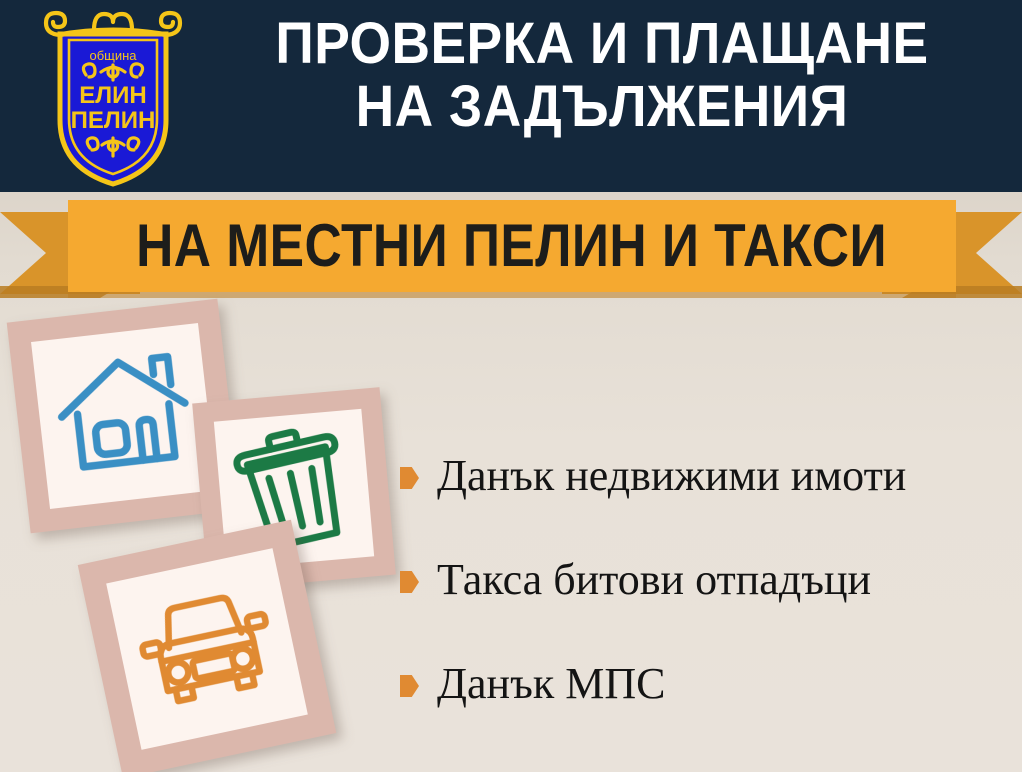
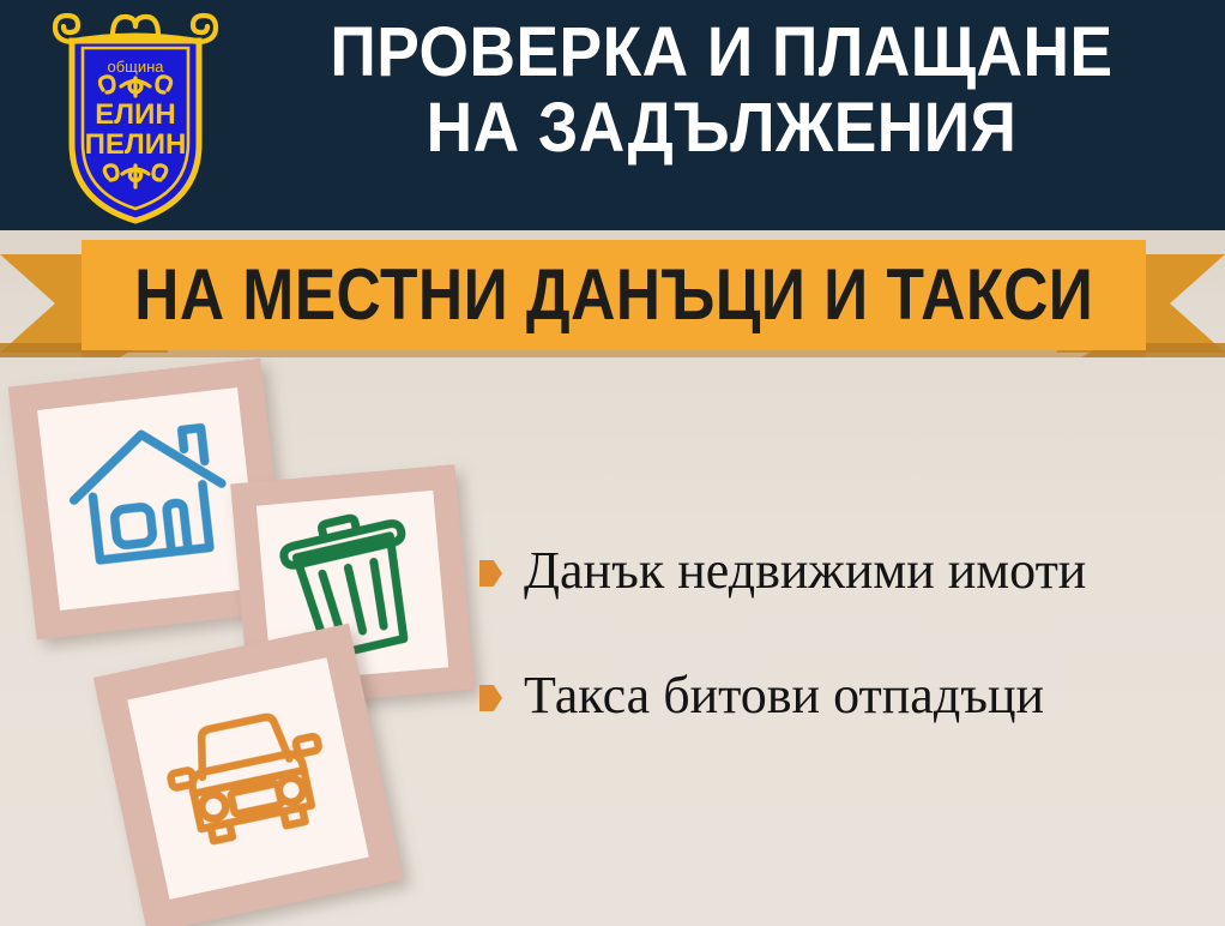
  община
  ЕЛИН
  ПЕЛИН
  ПРОВЕРКА И ПЛАЩАНЕ
  НА ЗАДЪЛЖЕНИЯ
- НА МЕСТНИ ПЕЛИН И ТАКСИ
+ НА МЕСТНИ ДАНЪЦИ И ТАКСИ
  Данък недвижими имоти
  Такса битови отпадъци
- Данък МПС
